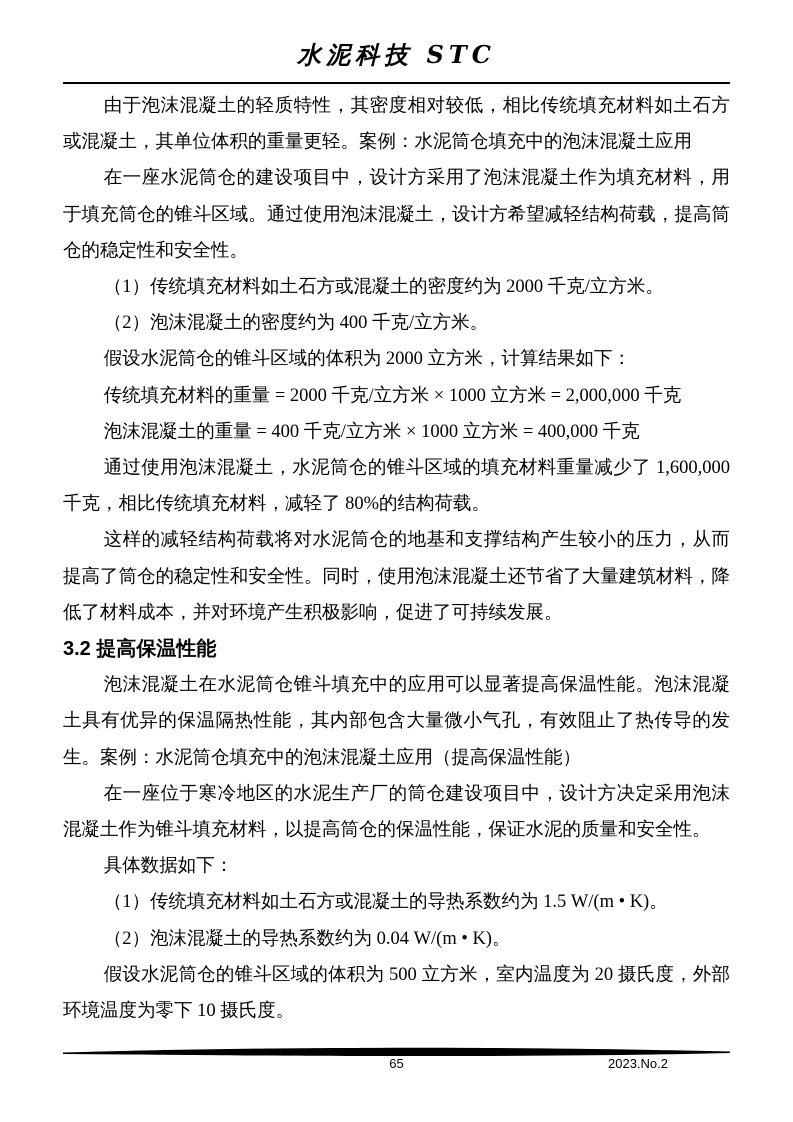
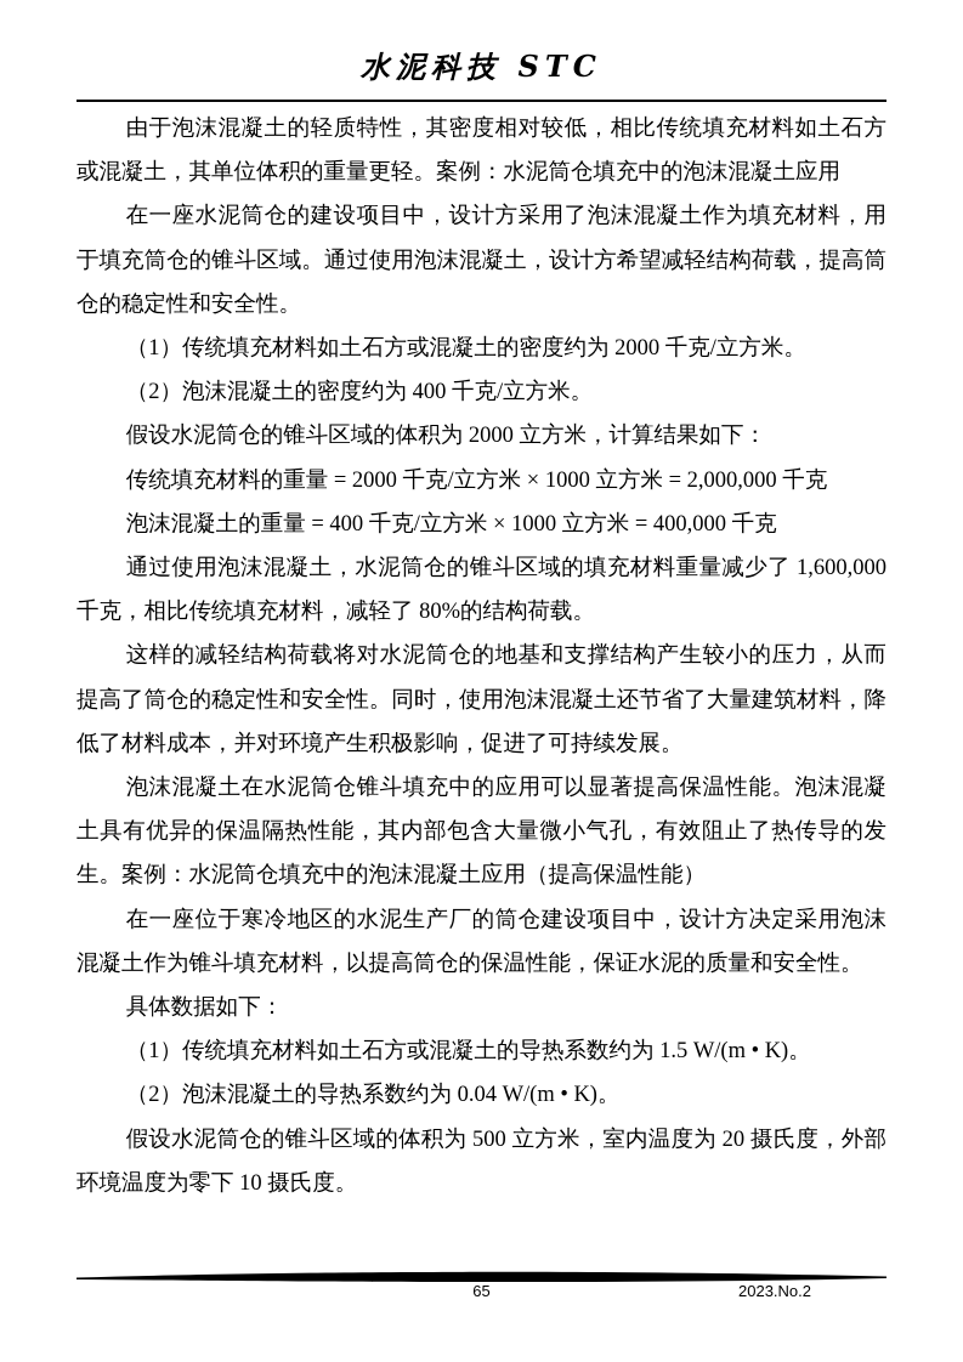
  水泥科技 STC
  由于泡沫混凝土的轻质特性，其密度相对较低，相比传统填充材料如土石方或混凝土，其单位体积的重量更轻。案例：水泥筒仓填充中的泡沫混凝土应用
  在一座水泥筒仓的建设项目中，设计方采用了泡沫混凝土作为填充材料，用于填充筒仓的锥斗区域。通过使用泡沫混凝土，设计方希望减轻结构荷载，提高筒仓的稳定性和安全性。
  （1）传统填充材料如土石方或混凝土的密度约为 2000 千克/立方米。
  （2）泡沫混凝土的密度约为 400 千克/立方米。
  假设水泥筒仓的锥斗区域的体积为 2000 立方米，计算结果如下：
  传统填充材料的重量 = 2000 千克/立方米 × 1000 立方米 = 2,000,000 千克
  泡沫混凝土的重量 = 400 千克/立方米 × 1000 立方米 = 400,000 千克
  通过使用泡沫混凝土，水泥筒仓的锥斗区域的填充材料重量减少了 1,600,000 千克，相比传统填充材料，减轻了 80%的结构荷载。
  这样的减轻结构荷载将对水泥筒仓的地基和支撑结构产生较小的压力，从而提高了筒仓的稳定性和安全性。同时，使用泡沫混凝土还节省了大量建筑材料，降低了材料成本，并对环境产生积极影响，促进了可持续发展。
- 3.2 提高保温性能
  泡沫混凝土在水泥筒仓锥斗填充中的应用可以显著提高保温性能。泡沫混凝土具有优异的保温隔热性能，其内部包含大量微小气孔，有效阻止了热传导的发生。案例：水泥筒仓填充中的泡沫混凝土应用（提高保温性能）
  在一座位于寒冷地区的水泥生产厂的筒仓建设项目中，设计方决定采用泡沫混凝土作为锥斗填充材料，以提高筒仓的保温性能，保证水泥的质量和安全性。
  具体数据如下：
  （1）传统填充材料如土石方或混凝土的导热系数约为 1.5 W/(m • K)。
  （2）泡沫混凝土的导热系数约为 0.04 W/(m • K)。
  假设水泥筒仓的锥斗区域的体积为 500 立方米，室内温度为 20 摄氏度，外部环境温度为零下 10 摄氏度。
  65
  2023.No.2
